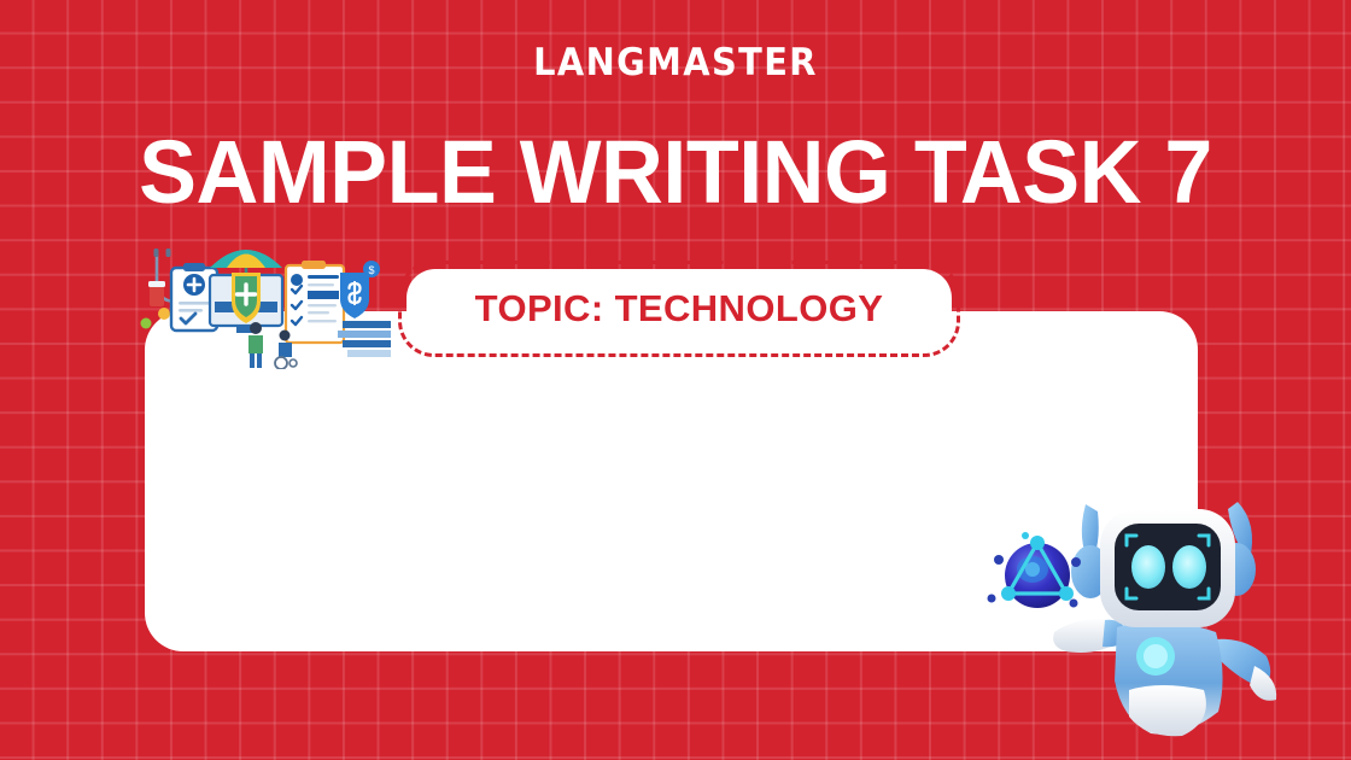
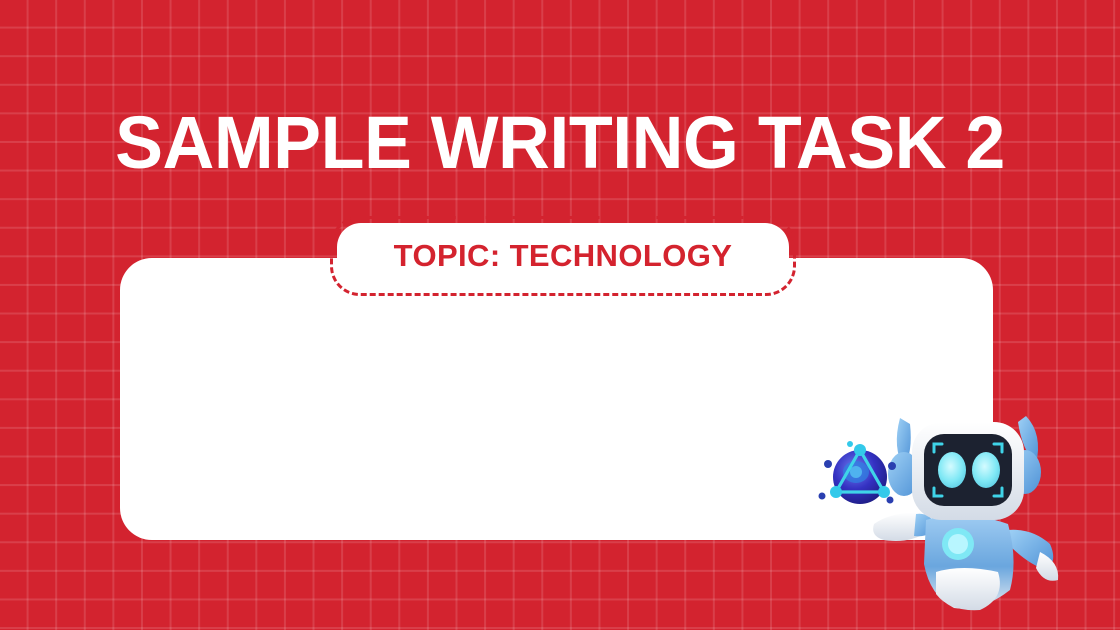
- LANGMASTER
- SAMPLE WRITING TASK 7
+ SAMPLE WRITING TASK 2
  TOPIC: TECHNOLOGY
- $
